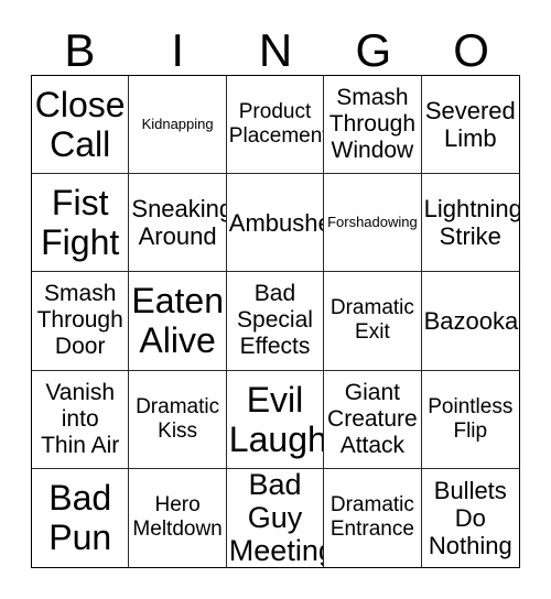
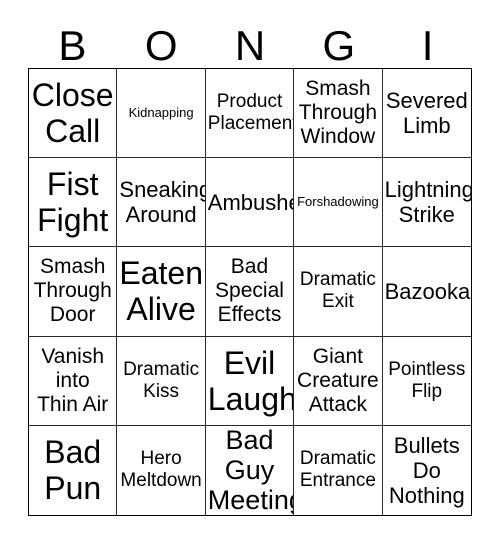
  B
- I
+ O
  N
  G
- O
+ I
  Close
  Call
  Kidnapping
  Product
  Placemen
  Smash
  Through
  Window
  Severed
  Limb
  Fist
  Fight
  Sneakin
  Around
  Ambush
  Forshadowing
  Lightning
  Strike
  Smash
  Through
  Door
  Eaten
  Alive
  Bad
  Special
  Effects
  Dramatic
  Exit
  Bazooka
  Vanish
  into
  Thin Air
  Dramatic
  Kiss
  Evil
  Laugh
  Giant
  Creature
  Attack
  Pointless
  Flip
  Bad
  Pun
  Hero
  Meltdown
  Bad
  Guy
  Meetin
  Dramatic
  Entrance
  Bullets
  Do
  Nothing
